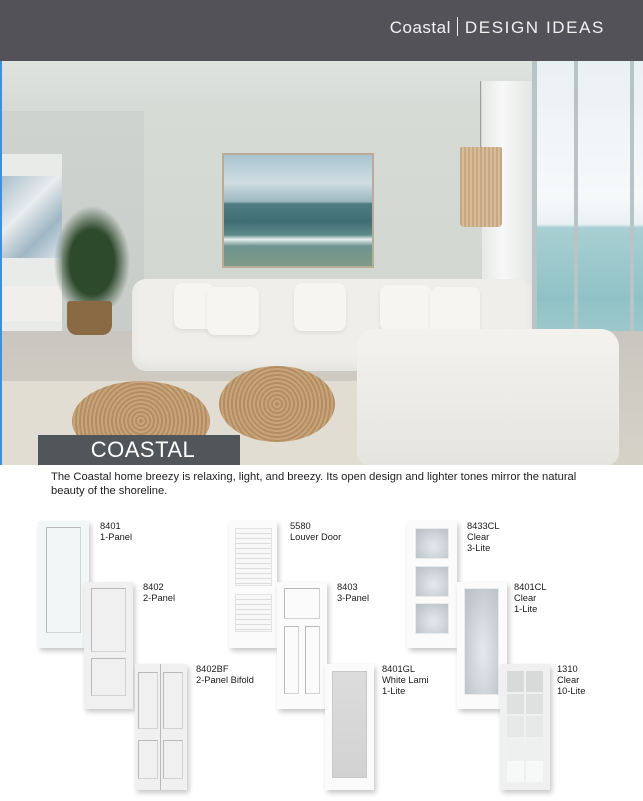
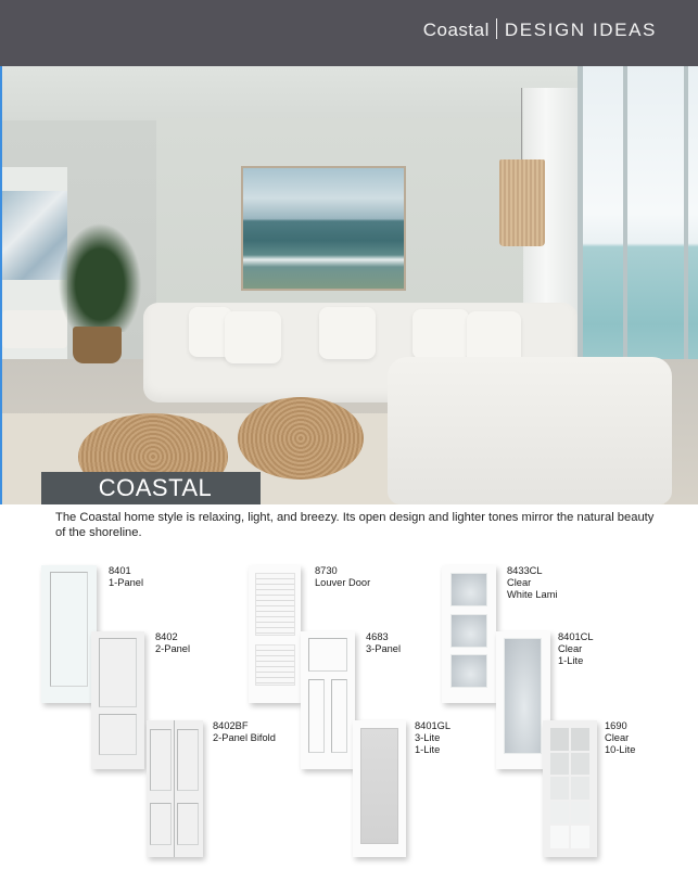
  Coastal DESIGN IDEAS
  COASTAL
- The Coastal home breezy is relaxing, light, and breezy. Its open design and lighter tones mirror the natural beauty of the shoreline.
+ The Coastal home style is relaxing, light, and breezy. Its open design and lighter tones mirror the natural beauty of the shoreline.
  8401
  1-Panel
  8402
  2-Panel
  8402BF
  2-Panel Bifold
- 5580
+ 8730
  Louver Door
- 8403
+ 4683
  3-Panel
  8401GL
- White Lami
+ 3-Lite
  1-Lite
  8433CL
  Clear
- 3-Lite
+ White Lami
  8401CL
  Clear
  1-Lite
- 1310
+ 1690
  Clear
  10-Lite
